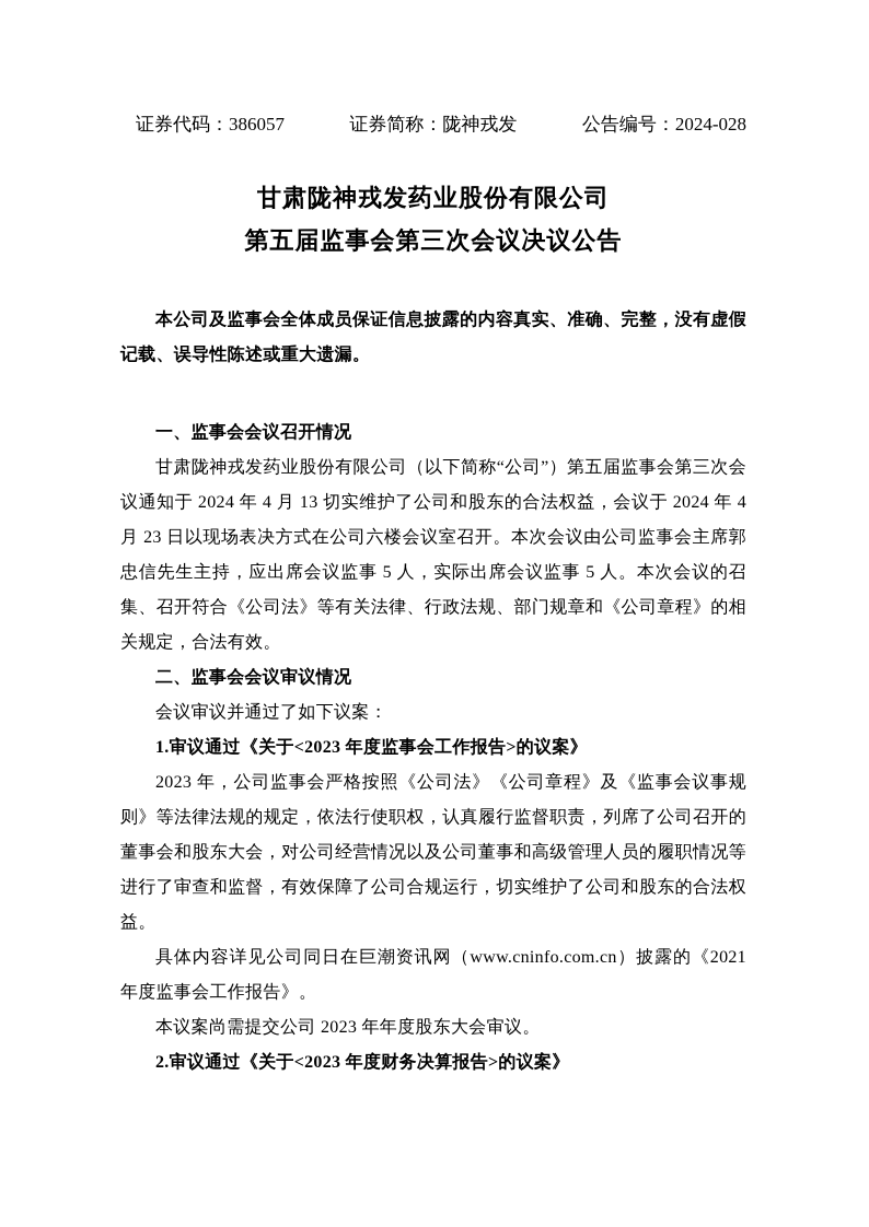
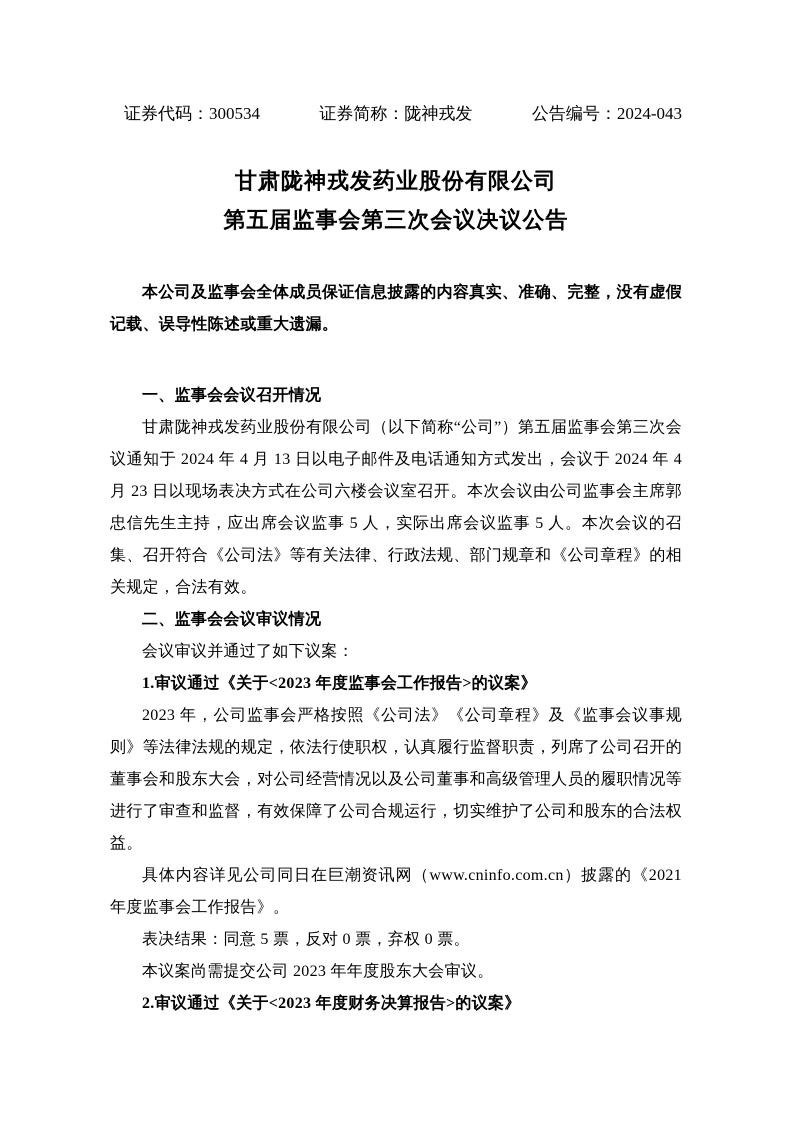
- 证券代码：386057
+ 证券代码：300534
  证券简称：陇神戎发
- 公告编号：2024-028
+ 公告编号：2024-043
  甘肃陇神戎发药业股份有限公司
  第五届监事会第三次会议决议公告
  本公司及监事会全体成员保证信息披露的内容真实、准确、完整，没有虚假记载、误导性陈述或重大遗漏。
  一、监事会会议召开情况
- 甘肃陇神戎发药业股份有限公司（以下简称“公司”）第五届监事会第三次会议通知于 2024 年 4 月 13 切实维护了公司和股东的合法权益，会议于 2024 年 4 月 23 日以现场表决方式在公司六楼会议室召开。本次会议由公司监事会主席郭忠信先生主持，应出席会议监事 5 人，实际出席会议监事 5 人。本次会议的召集、召开符合《公司法》等有关法律、行政法规、部门规章和《公司章程》的相关规定，合法有效。
+ 甘肃陇神戎发药业股份有限公司（以下简称“公司”）第五届监事会第三次会议通知于 2024 年 4 月 13 日以电子邮件及电话通知方式发出，会议于 2024 年 4 月 23 日以现场表决方式在公司六楼会议室召开。本次会议由公司监事会主席郭忠信先生主持，应出席会议监事 5 人，实际出席会议监事 5 人。本次会议的召集、召开符合《公司法》等有关法律、行政法规、部门规章和《公司章程》的相关规定，合法有效。
  二、监事会会议审议情况
  会议审议并通过了如下议案：
  1.审议通过《关于<2023 年度监事会工作报告>的议案》
  2023 年，公司监事会严格按照《公司法》《公司章程》及《监事会议事规则》等法律法规的规定，依法行使职权，认真履行监督职责，列席了公司召开的董事会和股东大会，对公司经营情况以及公司董事和高级管理人员的履职情况等进行了审查和监督，有效保障了公司合规运行，切实维护了公司和股东的合法权益。
  具体内容详见公司同日在巨潮资讯网（www.cninfo.com.cn）披露的《2021 年度监事会工作报告》。
+ 表决结果：同意 5 票，反对 0 票，弃权 0 票。
  本议案尚需提交公司 2023 年年度股东大会审议。
  2.审议通过《关于<2023 年度财务决算报告>的议案》
